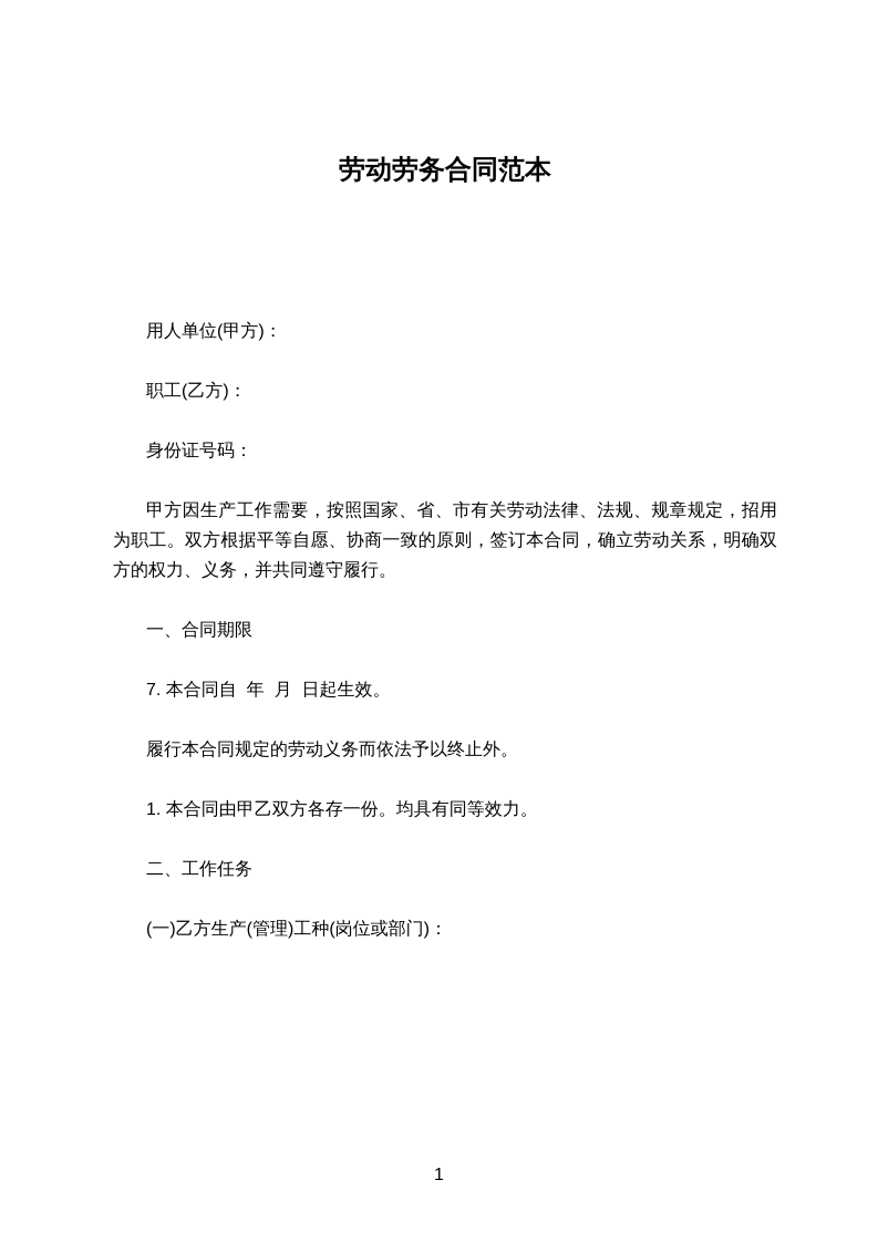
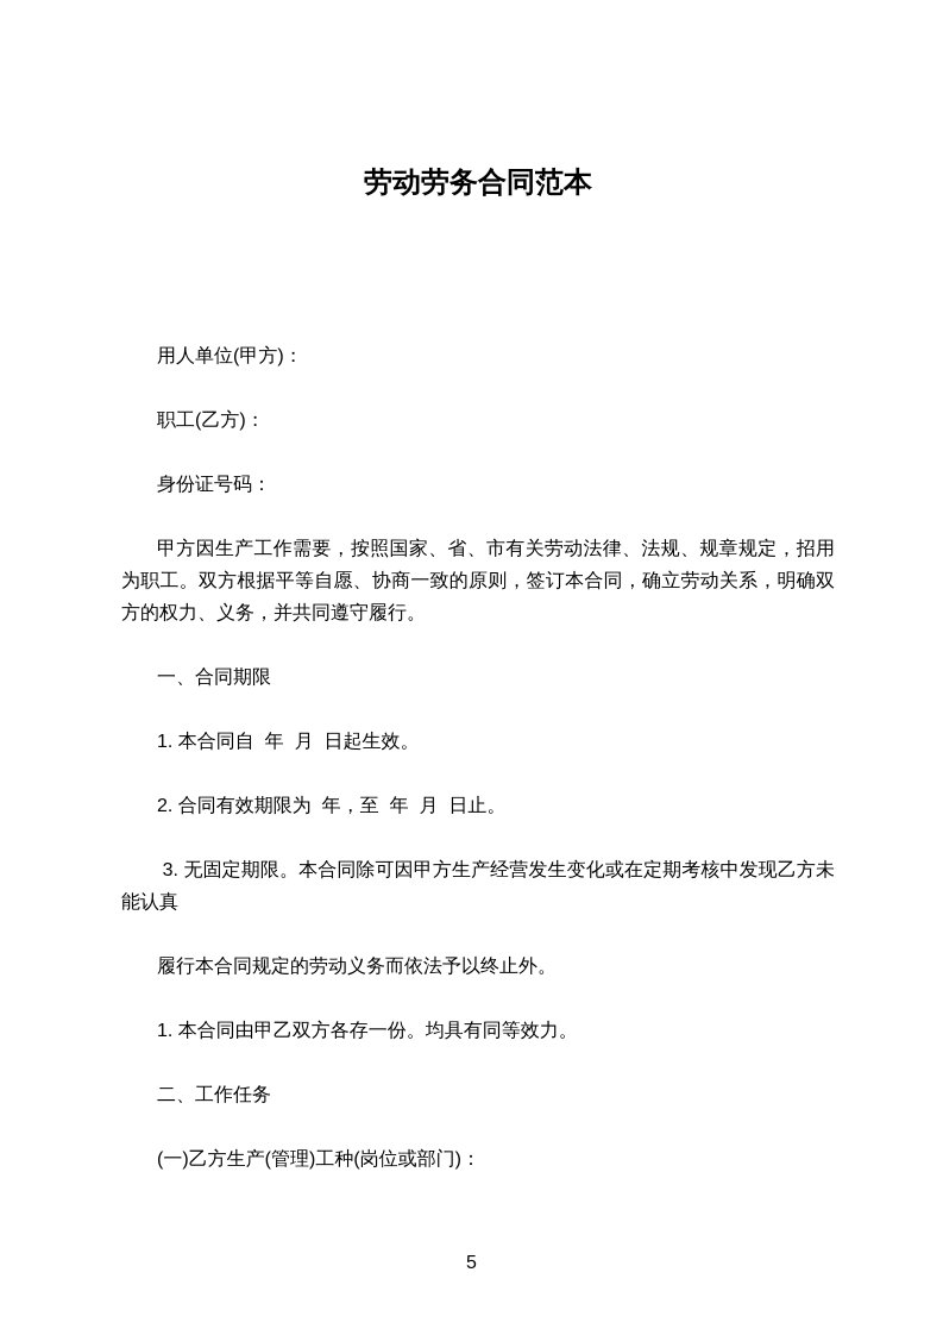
  劳动劳务合同范本
  用人单位(甲方)：
  职工(乙方)：
  身份证号码：
  甲方因生产工作需要，按照国家、省、市有关劳动法律、法规、规章规定，招用为职工。双方根据平等自愿、协商一致的原则，签订本合同，确立劳动关系，明确双方的权力、义务，并共同遵守履行。
  一、合同期限
- 7. 本合同自 年 月 日起生效。
+ 1. 本合同自 年 月 日起生效。
+ 2. 合同有效期限为 年，至 年 月 日止。
+ 3. 无固定期限。本合同除可因甲方生产经营发生变化或在定期考核中发现乙方未能认真
  履行本合同规定的劳动义务而依法予以终止外。
  1. 本合同由甲乙双方各存一份。均具有同等效力。
  二、工作任务
  (一)乙方生产(管理)工种(岗位或部门)：
- 1
+ 5
